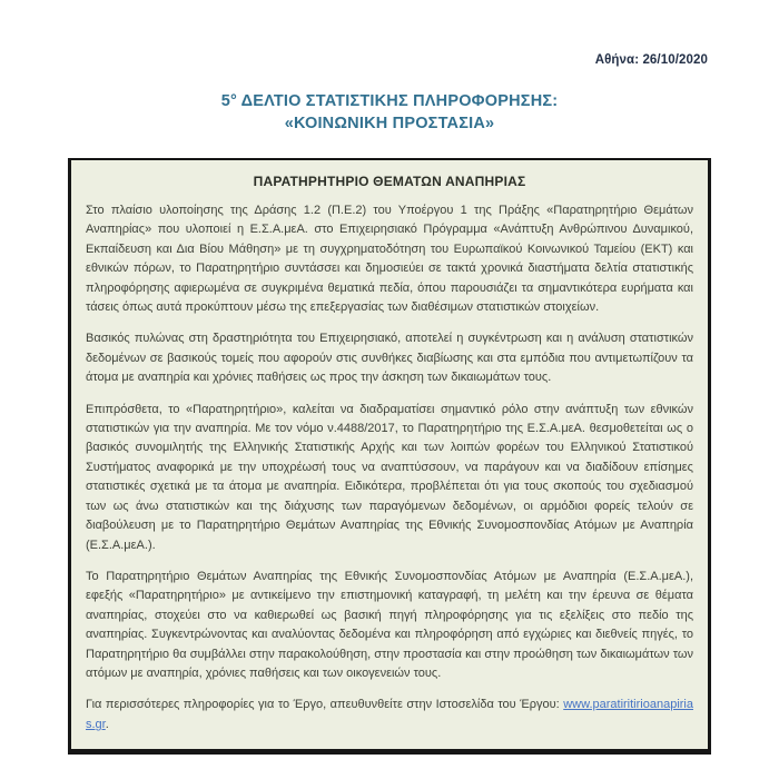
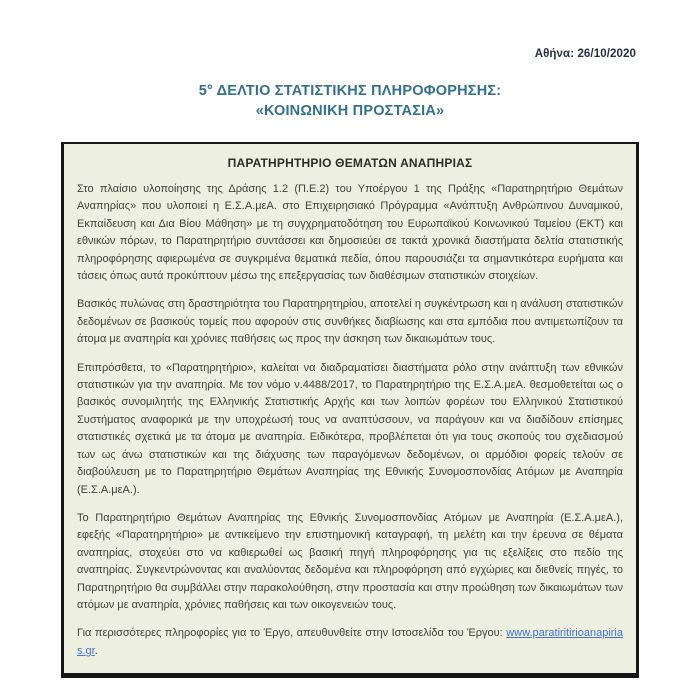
  Αθήνα: 26/10/2020
  5° ΔΕΛΤΙΟ ΣΤΑΤΙΣΤΙΚΗΣ ΠΛΗΡΟΦΟΡΗΣΗΣ:
  «ΚΟΙΝΩΝΙΚΗ ΠΡΟΣΤΑΣΙΑ»
  ΠΑΡΑΤΗΡΗΤΗΡΙΟ ΘΕΜΑΤΩΝ ΑΝΑΠΗΡΙΑΣ
  Στο πλαίσιο υλοποίησης της Δράσης 1.2 (Π.Ε.2) του Υποέργου 1 της Πράξης «Παρατηρητήριο Θεμάτων Αναπηρίας» που υλοποιεί η Ε.Σ.Α.μεΑ. στο Επιχειρησιακό Πρόγραμμα «Ανάπτυξη Ανθρώπινου Δυναμικού, Εκπαίδευση και Δια Βίου Μάθηση» με τη συγχρηματοδότηση του Ευρωπαϊκού Κοινωνικού Ταμείου (ΕΚΤ) και εθνικών πόρων, το Παρατηρητήριο συντάσσει και δημοσιεύει σε τακτά χρονικά διαστήματα δελτία στατιστικής πληροφόρησης αφιερωμένα σε συγκριμένα θεματικά πεδία, όπου παρουσιάζει τα σημαντικότερα ευρήματα και τάσεις όπως αυτά προκύπτουν μέσω της επεξεργασίας των διαθέσιμων στατιστικών στοιχείων.
- Βασικός πυλώνας στη δραστηριότητα του Επιχειρησιακό, αποτελεί η συγκέντρωση και η ανάλυση στατιστικών δεδομένων σε βασικούς τομείς που αφορούν στις συνθήκες διαβίωσης και στα εμπόδια που αντιμετωπίζουν τα άτομα με αναπηρία και χρόνιες παθήσεις ως προς την άσκηση των δικαιωμάτων τους.
+ Βασικός πυλώνας στη δραστηριότητα του Παρατηρητηρίου, αποτελεί η συγκέντρωση και η ανάλυση στατιστικών δεδομένων σε βασικούς τομείς που αφορούν στις συνθήκες διαβίωσης και στα εμπόδια που αντιμετωπίζουν τα άτομα με αναπηρία και χρόνιες παθήσεις ως προς την άσκηση των δικαιωμάτων τους.
- Επιπρόσθετα, το «Παρατηρητήριο», καλείται να διαδραματίσει σημαντικό ρόλο στην ανάπτυξη των εθνικών στατιστικών για την αναπηρία. Με τον νόμο ν.4488/2017, το Παρατηρητήριο της Ε.Σ.Α.μεΑ. θεσμοθετείται ως ο βασικός συνομιλητής της Ελληνικής Στατιστικής Αρχής και των λοιπών φορέων του Ελληνικού Στατιστικού Συστήματος αναφορικά με την υποχρέωσή τους να αναπτύσσουν, να παράγουν και να διαδίδουν επίσημες στατιστικές σχετικά με τα άτομα με αναπηρία. Ειδικότερα, προβλέπεται ότι για τους σκοπούς του σχεδιασμού των ως άνω στατιστικών και της διάχυσης των παραγόμενων δεδομένων, οι αρμόδιοι φορείς τελούν σε διαβούλευση με το Παρατηρητήριο Θεμάτων Αναπηρίας της Εθνικής Συνομοσπονδίας Ατόμων με Αναπηρία (Ε.Σ.Α.μεΑ.).
+ Επιπρόσθετα, το «Παρατηρητήριο», καλείται να διαδραματίσει διαστήματα ρόλο στην ανάπτυξη των εθνικών στατιστικών για την αναπηρία. Με τον νόμο ν.4488/2017, το Παρατηρητήριο της Ε.Σ.Α.μεΑ. θεσμοθετείται ως ο βασικός συνομιλητής της Ελληνικής Στατιστικής Αρχής και των λοιπών φορέων του Ελληνικού Στατιστικού Συστήματος αναφορικά με την υποχρέωσή τους να αναπτύσσουν, να παράγουν και να διαδίδουν επίσημες στατιστικές σχετικά με τα άτομα με αναπηρία. Ειδικότερα, προβλέπεται ότι για τους σκοπούς του σχεδιασμού των ως άνω στατιστικών και της διάχυσης των παραγόμενων δεδομένων, οι αρμόδιοι φορείς τελούν σε διαβούλευση με το Παρατηρητήριο Θεμάτων Αναπηρίας της Εθνικής Συνομοσπονδίας Ατόμων με Αναπηρία (Ε.Σ.Α.μεΑ.).
  Το Παρατηρητήριο Θεμάτων Αναπηρίας της Εθνικής Συνομοσπονδίας Ατόμων με Αναπηρία (Ε.Σ.Α.μεΑ.), εφεξής «Παρατηρητήριο» με αντικείμενο την επιστημονική καταγραφή, τη μελέτη και την έρευνα σε θέματα αναπηρίας, στοχεύει στο να καθιερωθεί ως βασική πηγή πληροφόρησης για τις εξελίξεις στο πεδίο της αναπηρίας. Συγκεντρώνοντας και αναλύοντας δεδομένα και πληροφόρηση από εγχώριες και διεθνείς πηγές, το Παρατηρητήριο θα συμβάλλει στην παρακολούθηση, στην προστασία και στην προώθηση των δικαιωμάτων των ατόμων με αναπηρία, χρόνιες παθήσεις και των οικογενειών τους.
  Για περισσότερες πληροφορίες για το Έργο, απευθυνθείτε στην Ιστοσελίδα του Έργου: www.paratiritirioanapirias.gr.
